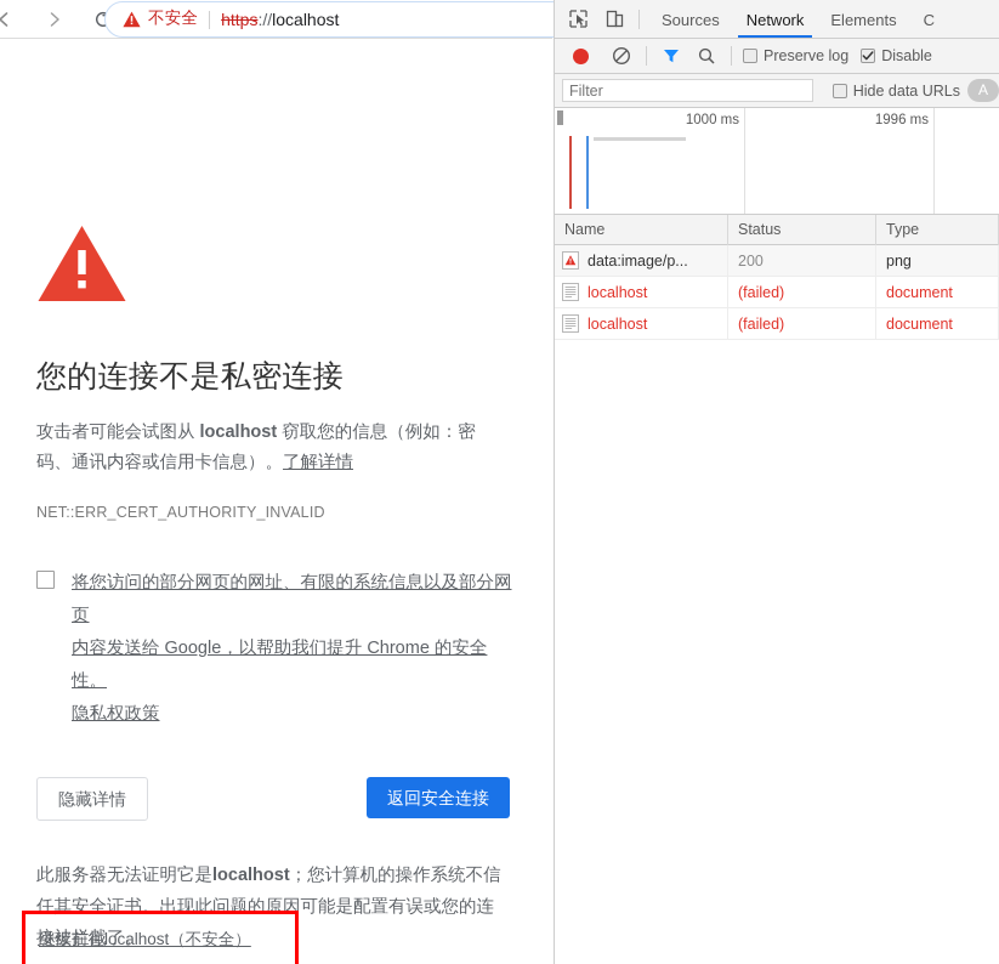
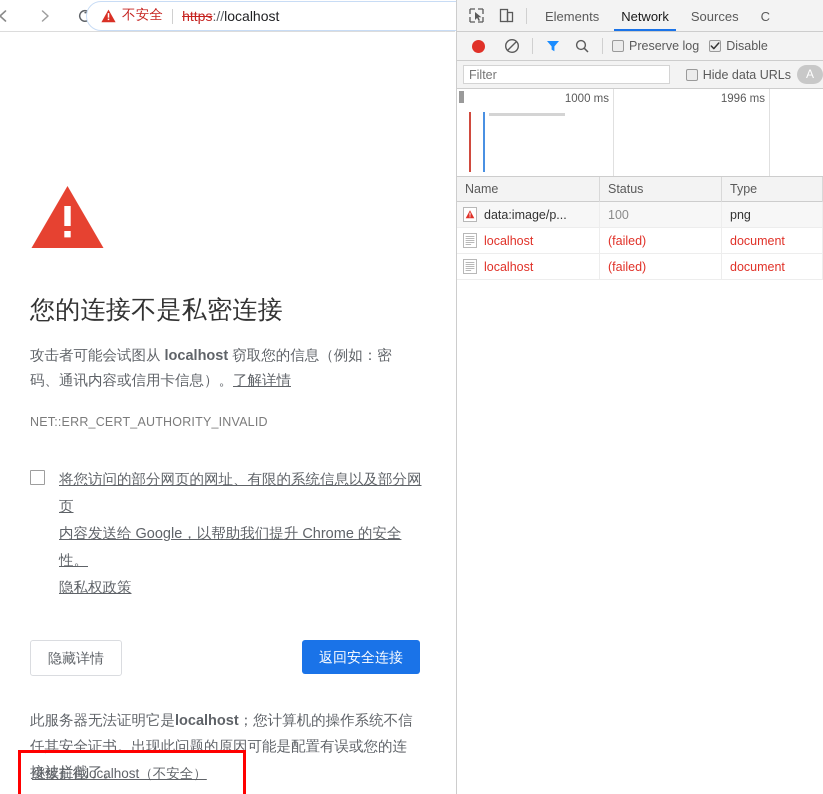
  不安全
  https://localhost
  您的连接不是私密连接
  攻击者可能会试图从 localhost 窃取您的信息（例如：密码、通讯内容或信用卡信息）。了解详情
  NET::ERR_CERT_AUTHORITY_INVALID
  将您访问的部分网页的网址、有限的系统信息以及部分网页
  内容发送给 Google，以帮助我们提升 Chrome 的安全性。
  隐私权政策
  隐藏详情
  返回安全连接
  此服务器无法证明它是localhost；您计算机的操作系统不信任其安全证书。出现此问题的原因可能是配置有误或您的连接被拦截了。
  继续前往localhost（不安全）
- Sources
+ Elements
  Network
- Elements
+ Sources
  C
  Preserve log
  Disable
  Filter
  Hide data URLs
  A
  1000 ms
  1996 ms
  Name
  Status
  Type
  data:image/p...
- 200
+ 100
  png
  localhost
  (failed)
  document
  localhost
  (failed)
  document
